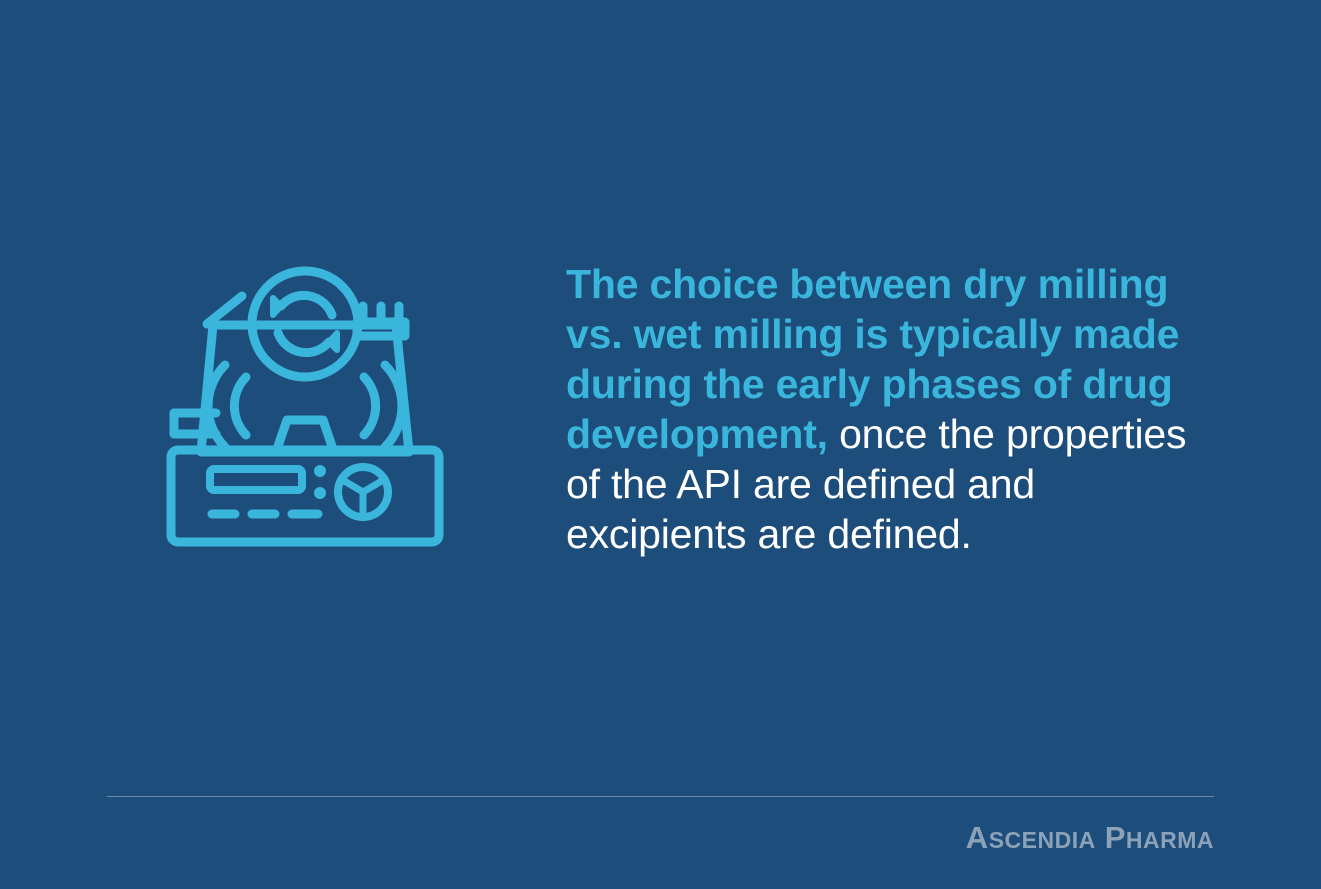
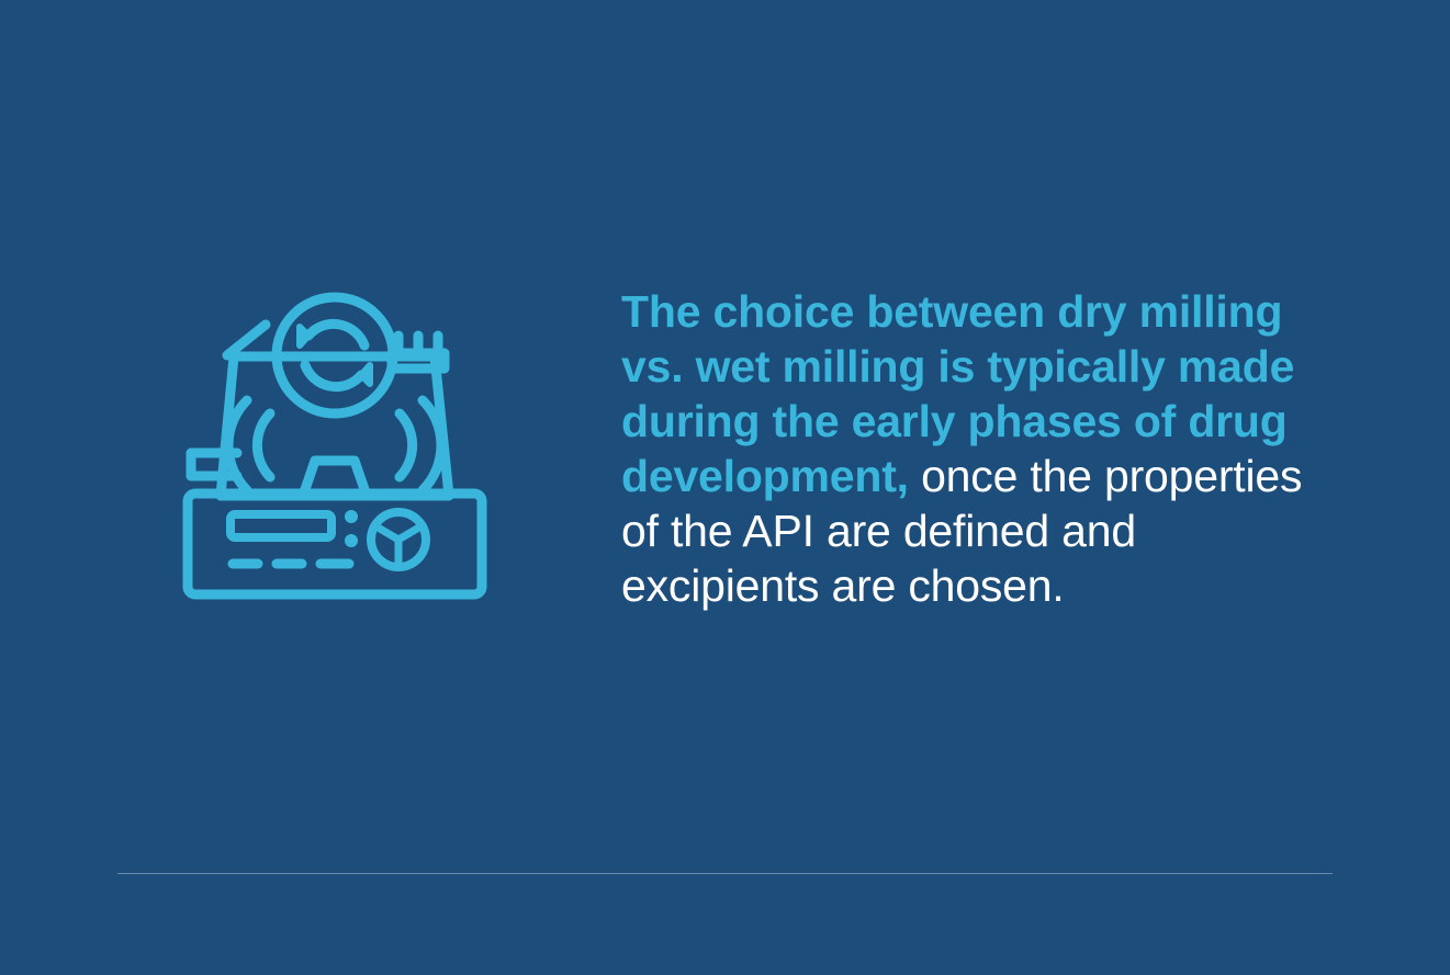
- The choice between dry milling vs. wet milling is typically made during the early phases of drug development, once the properties of the API are defined and excipients are defined.
+ The choice between dry milling vs. wet milling is typically made during the early phases of drug development, once the properties of the API are defined and excipients are chosen.
- ASCENDIA PHARMA
